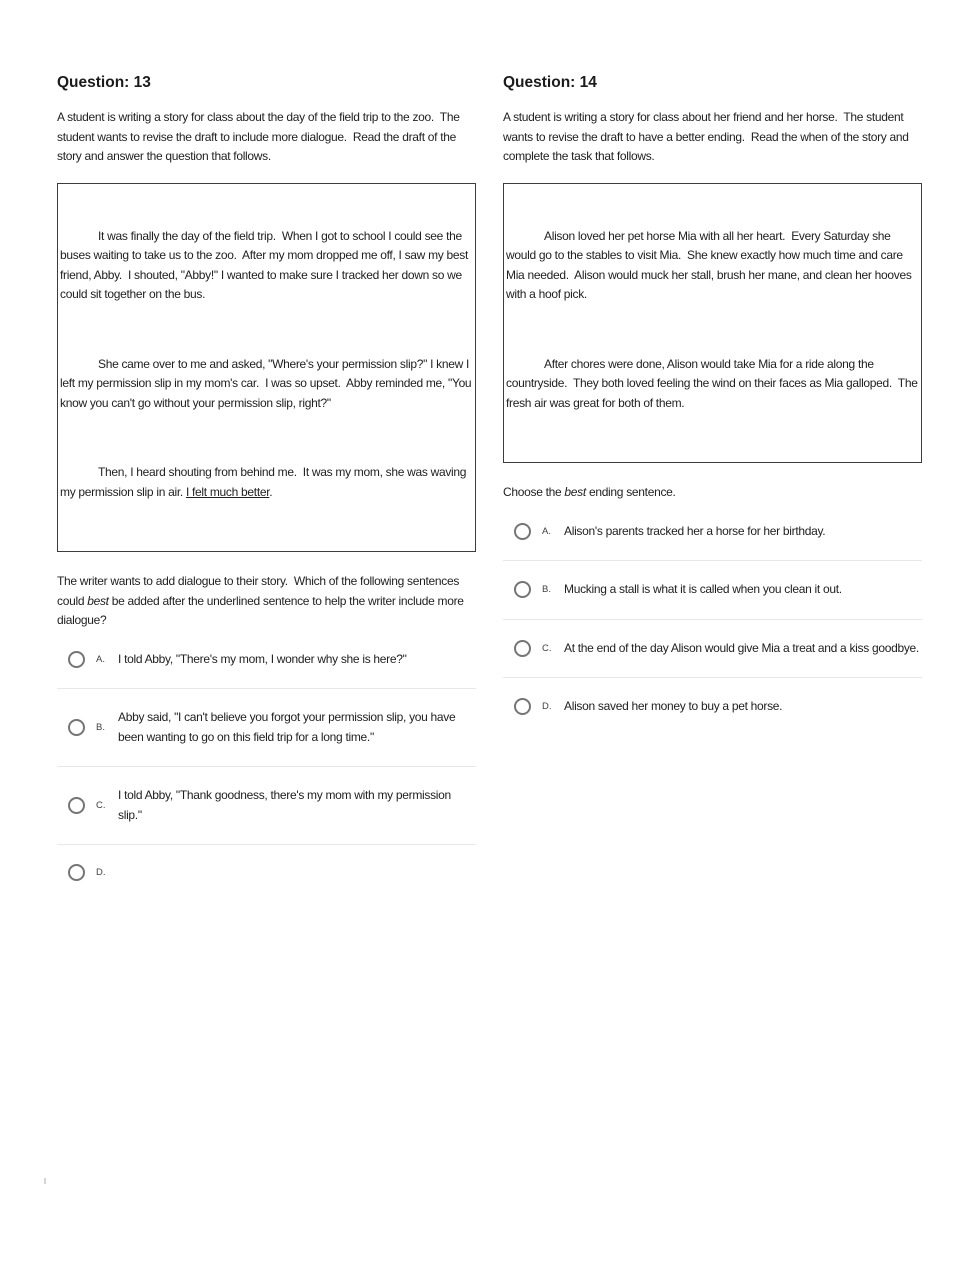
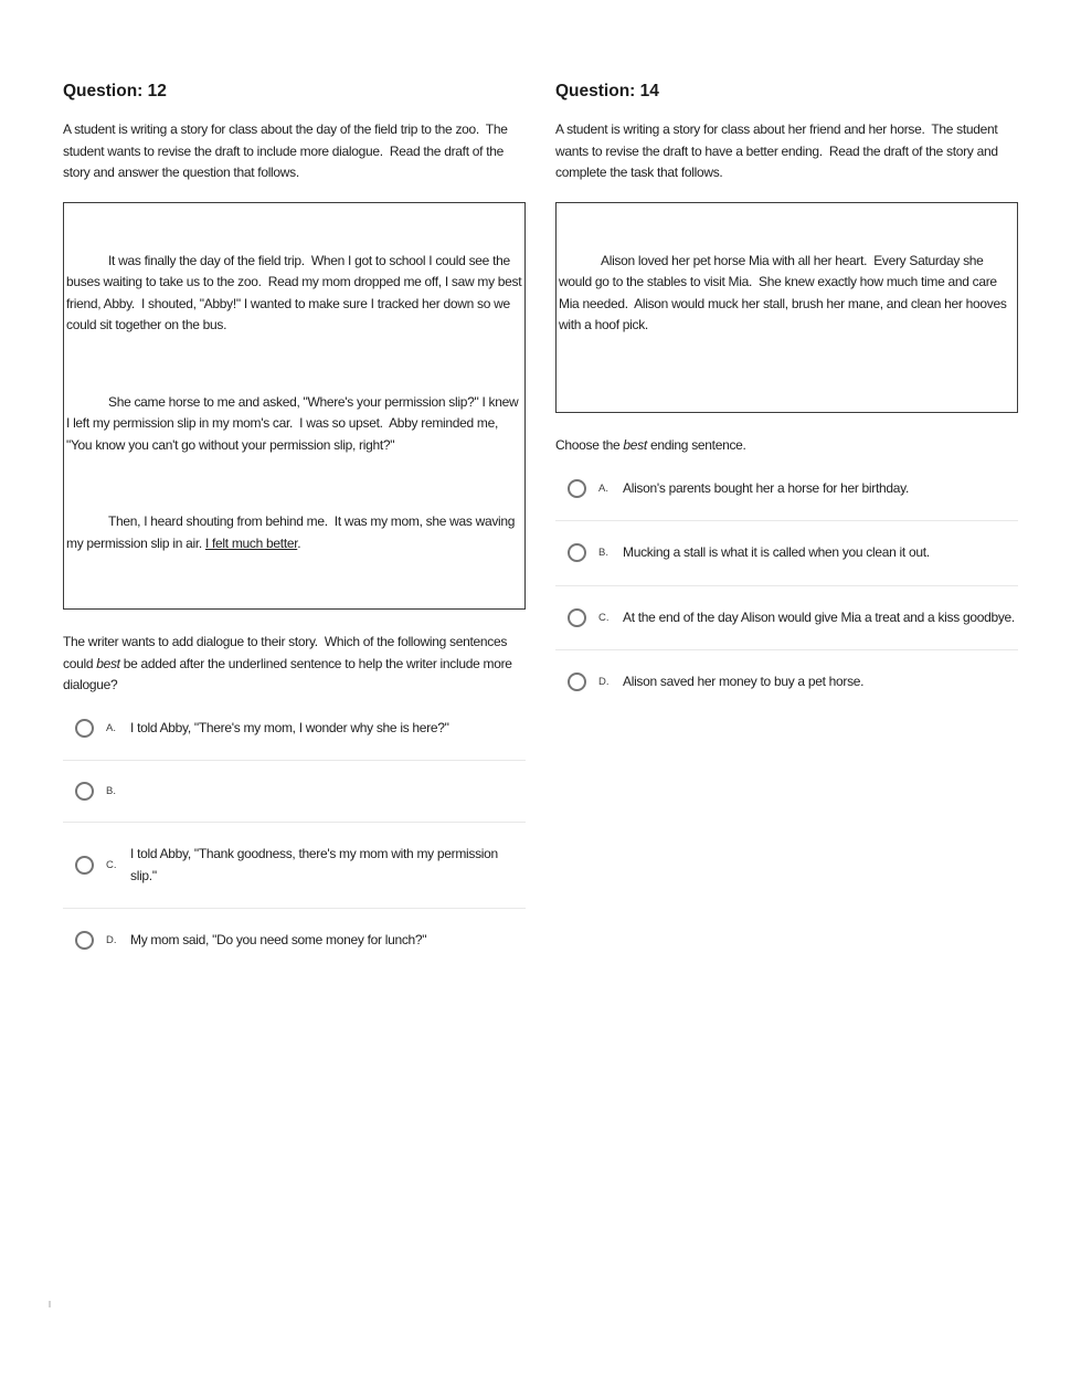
- Question: 13
+ Question: 12
  A student is writing a story for class about the day of the field trip to the zoo. The student wants to revise the draft to include more dialogue. Read the draft of the story and answer the question that follows.
- It was finally the day of the field trip. When I got to school I could see the buses waiting to take us to the zoo. After my mom dropped me off, I saw my best friend, Abby. I shouted, "Abby!" I wanted to make sure I tracked her down so we could sit together on the bus.
+ It was finally the day of the field trip. When I got to school I could see the buses waiting to take us to the zoo. Read my mom dropped me off, I saw my best friend, Abby. I shouted, "Abby!" I wanted to make sure I tracked her down so we could sit together on the bus.
- She came over to me and asked, "Where's your permission slip?" I knew I left my permission slip in my mom's car. I was so upset. Abby reminded me, "You know you can't go without your permission slip, right?"
+ She came horse to me and asked, "Where's your permission slip?" I knew I left my permission slip in my mom's car. I was so upset. Abby reminded me, "You know you can't go without your permission slip, right?"
  Then, I heard shouting from behind me. It was my mom, she was waving my permission slip in air. I felt much better.
  The writer wants to add dialogue to their story. Which of the following sentences could best be added after the underlined sentence to help the writer include more dialogue?
  A.
  I told Abby, "There's my mom, I wonder why she is here?"
  B.
- Abby said, "I can't believe you forgot your permission slip, you have been wanting to go on this field trip for a long time."
  C.
  I told Abby, "Thank goodness, there's my mom with my permission slip."
  D.
+ My mom said, "Do you need some money for lunch?"
  Question: 14
- A student is writing a story for class about her friend and her horse. The student wants to revise the draft to have a better ending. Read the when of the story and complete the task that follows.
+ A student is writing a story for class about her friend and her horse. The student wants to revise the draft to have a better ending. Read the draft of the story and complete the task that follows.
  Alison loved her pet horse Mia with all her heart. Every Saturday she would go to the stables to visit Mia. She knew exactly how much time and care Mia needed. Alison would muck her stall, brush her mane, and clean her hooves with a hoof pick.
- After chores were done, Alison would take Mia for a ride along the countryside. They both loved feeling the wind on their faces as Mia galloped. The fresh air was great for both of them.
  Choose the best ending sentence.
  A.
- Alison's parents tracked her a horse for her birthday.
+ Alison's parents bought her a horse for her birthday.
  B.
  Mucking a stall is what it is called when you clean it out.
  C.
  At the end of the day Alison would give Mia a treat and a kiss goodbye.
  D.
  Alison saved her money to buy a pet horse.
